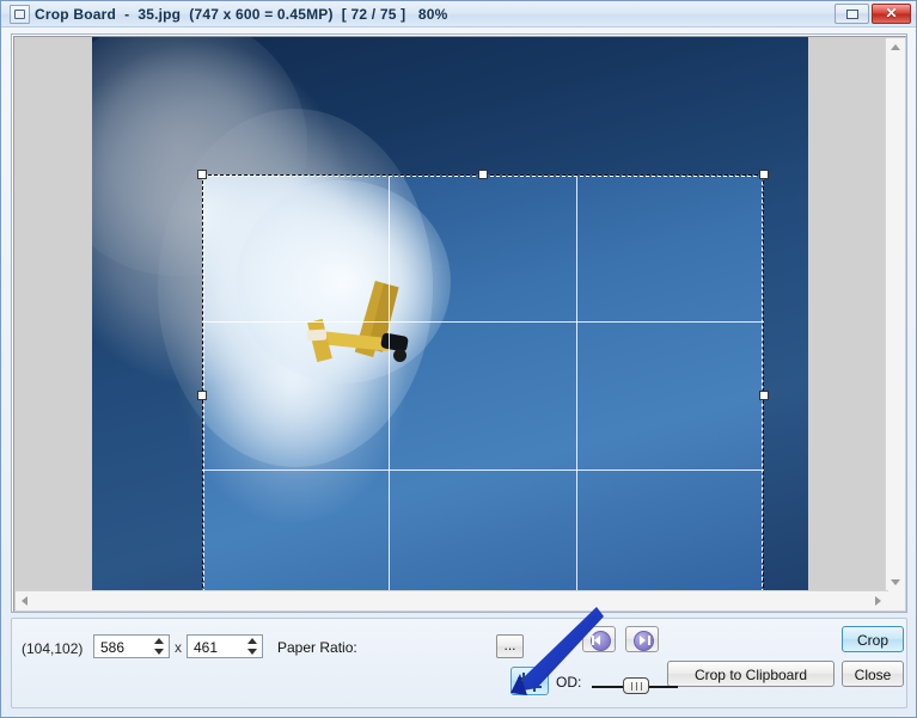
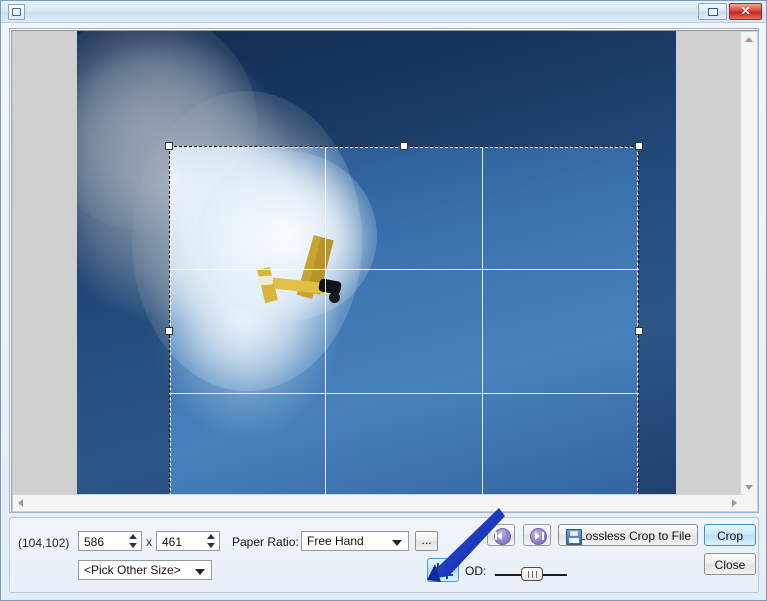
- Crop Board - 35.jpg (747 x 600 = 0.45MP) [ 72 / 75 ] 80%
  ✕
  (104,102)
  586
  x
  461
  Paper Ratio:
+ Free Hand
  ...
+ <Pick Other Size>
+ Lossless Crop to File
  Crop
- Crop to Clipboard
  Close
  OD:
